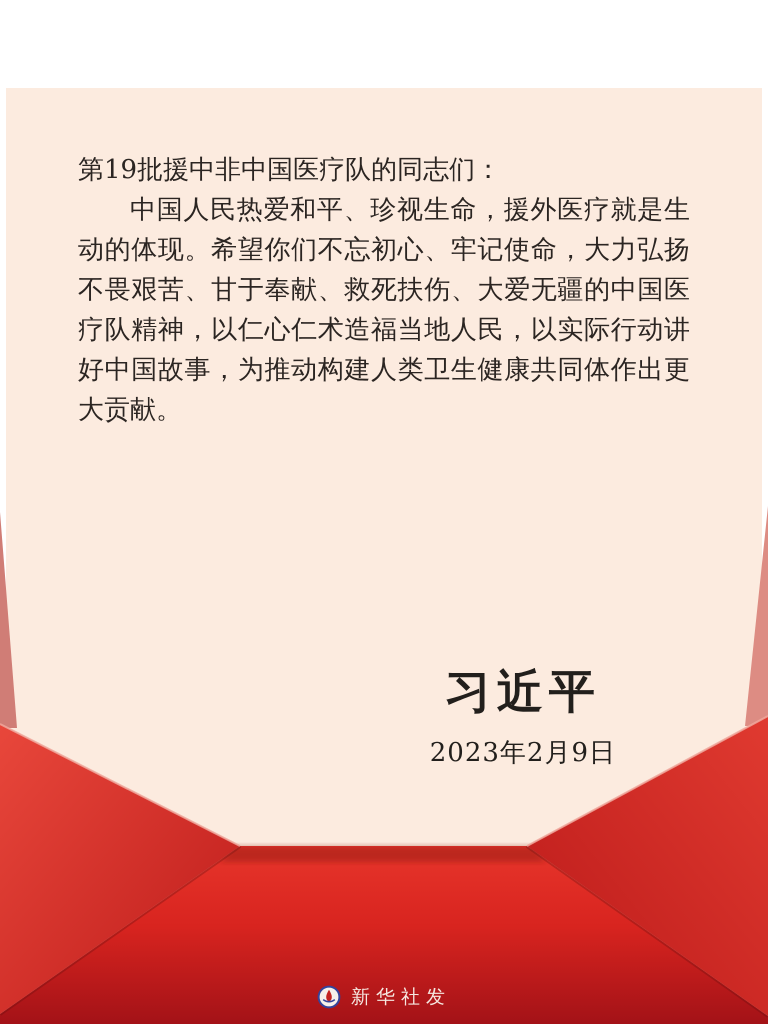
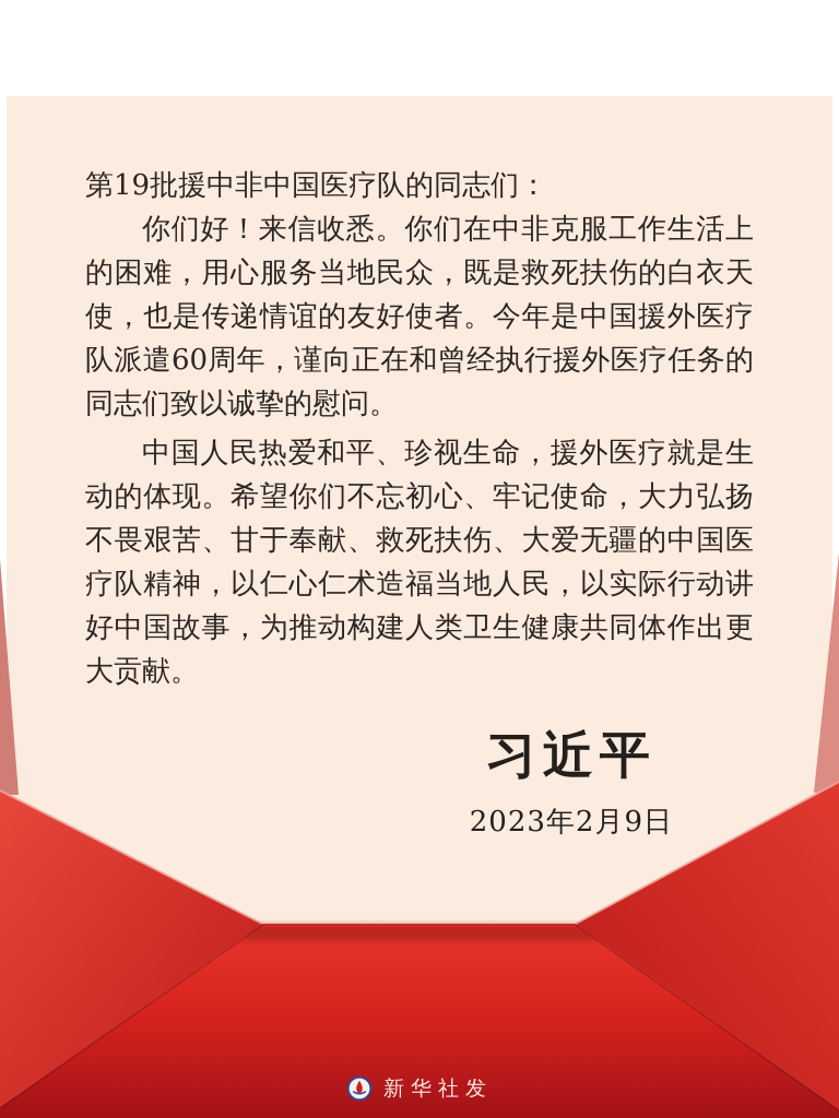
  第19批援中非中国医疗队的同志们：
+ 你们好！来信收悉。你们在中非克服工作生活上的困难，用心服务当地民众，既是救死扶伤的白衣天使，也是传递情谊的友好使者。今年是中国援外医疗队派遣60周年，谨向正在和曾经执行援外医疗任务的同志们致以诚挚的慰问。
  中国人民热爱和平、珍视生命，援外医疗就是生动的体现。希望你们不忘初心、牢记使命，大力弘扬不畏艰苦、甘于奉献、救死扶伤、大爱无疆的中国医疗队精神，以仁心仁术造福当地人民，以实际行动讲好中国故事，为推动构建人类卫生健康共同体作出更大贡献。
  习近平
  2023年2月9日
  新华社发
